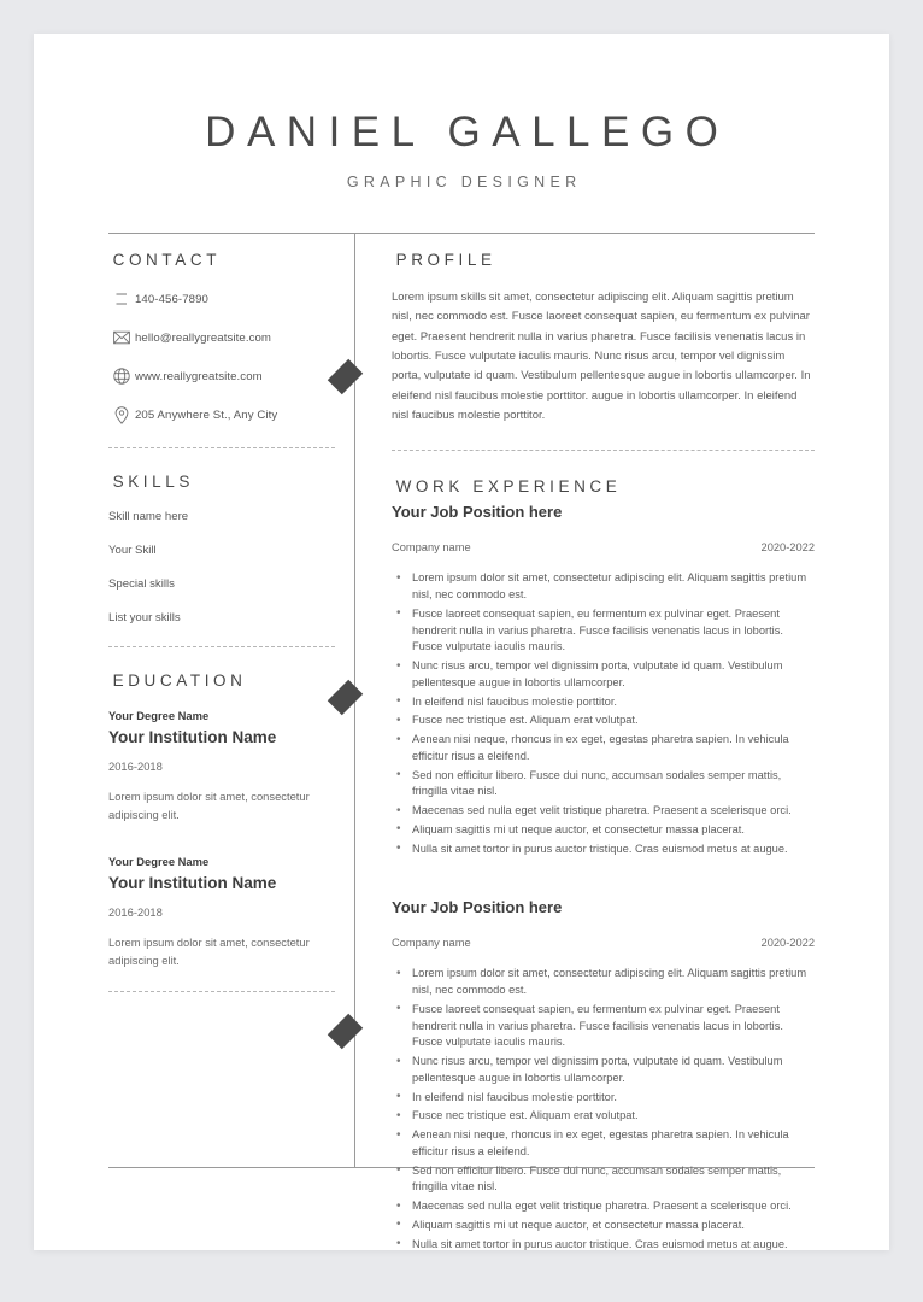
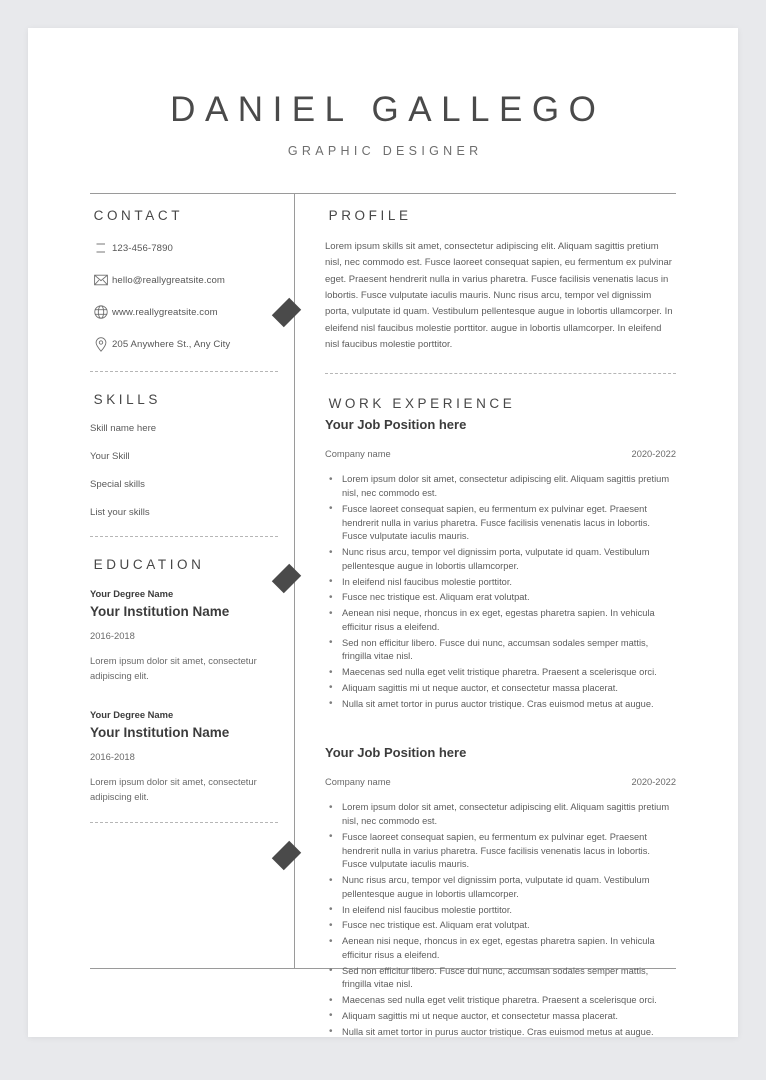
  DANIEL GALLEGO
  GRAPHIC DESIGNER
  CONTACT
- 140-456-7890
+ 123-456-7890
  hello@reallygreatsite.com
  www.reallygreatsite.com
  205 Anywhere St., Any City
  SKILLS
  Skill name here
  Your Skill
  Special skills
  List your skills
  EDUCATION
  Your Degree Name
  Your Institution Name
  2016-2018
  Lorem ipsum dolor sit amet, consectetur adipiscing elit.
  Your Degree Name
  Your Institution Name
  2016-2018
  Lorem ipsum dolor sit amet, consectetur adipiscing elit.
  PROFILE
  Lorem ipsum skills sit amet, consectetur adipiscing elit. Aliquam sagittis pretium nisl, nec commodo est. Fusce laoreet consequat sapien, eu fermentum ex pulvinar eget. Praesent hendrerit nulla in varius pharetra. Fusce facilisis venenatis lacus in lobortis. Fusce vulputate iaculis mauris. Nunc risus arcu, tempor vel dignissim porta, vulputate id quam. Vestibulum pellentesque augue in lobortis ullamcorper. In eleifend nisl faucibus molestie porttitor. augue in lobortis ullamcorper. In eleifend nisl faucibus molestie porttitor.
  WORK EXPERIENCE
  Your Job Position here
  Company name
  2020-2022
  Lorem ipsum dolor sit amet, consectetur adipiscing elit. Aliquam sagittis pretium nisl, nec commodo est.
  Fusce laoreet consequat sapien, eu fermentum ex pulvinar eget. Praesent hendrerit nulla in varius pharetra. Fusce facilisis venenatis lacus in lobortis. Fusce vulputate iaculis mauris.
  Nunc risus arcu, tempor vel dignissim porta, vulputate id quam. Vestibulum pellentesque augue in lobortis ullamcorper.
  In eleifend nisl faucibus molestie porttitor.
  Fusce nec tristique est. Aliquam erat volutpat.
  Aenean nisi neque, rhoncus in ex eget, egestas pharetra sapien. In vehicula efficitur risus a eleifend.
  Sed non efficitur libero. Fusce dui nunc, accumsan sodales semper mattis, fringilla vitae nisl.
  Maecenas sed nulla eget velit tristique pharetra. Praesent a scelerisque orci.
  Aliquam sagittis mi ut neque auctor, et consectetur massa placerat.
  Nulla sit amet tortor in purus auctor tristique. Cras euismod metus at augue.
  Your Job Position here
  Company name
  2020-2022
  Lorem ipsum dolor sit amet, consectetur adipiscing elit. Aliquam sagittis pretium nisl, nec commodo est.
  Fusce laoreet consequat sapien, eu fermentum ex pulvinar eget. Praesent hendrerit nulla in varius pharetra. Fusce facilisis venenatis lacus in lobortis. Fusce vulputate iaculis mauris.
  Nunc risus arcu, tempor vel dignissim porta, vulputate id quam. Vestibulum pellentesque augue in lobortis ullamcorper.
  In eleifend nisl faucibus molestie porttitor.
  Fusce nec tristique est. Aliquam erat volutpat.
  Aenean nisi neque, rhoncus in ex eget, egestas pharetra sapien. In vehicula efficitur risus a eleifend.
  Sed non efficitur libero. Fusce dui nunc, accumsan sodales semper mattis, fringilla vitae nisl.
  Maecenas sed nulla eget velit tristique pharetra. Praesent a scelerisque orci.
  Aliquam sagittis mi ut neque auctor, et consectetur massa placerat.
  Nulla sit amet tortor in purus auctor tristique. Cras euismod metus at augue.
